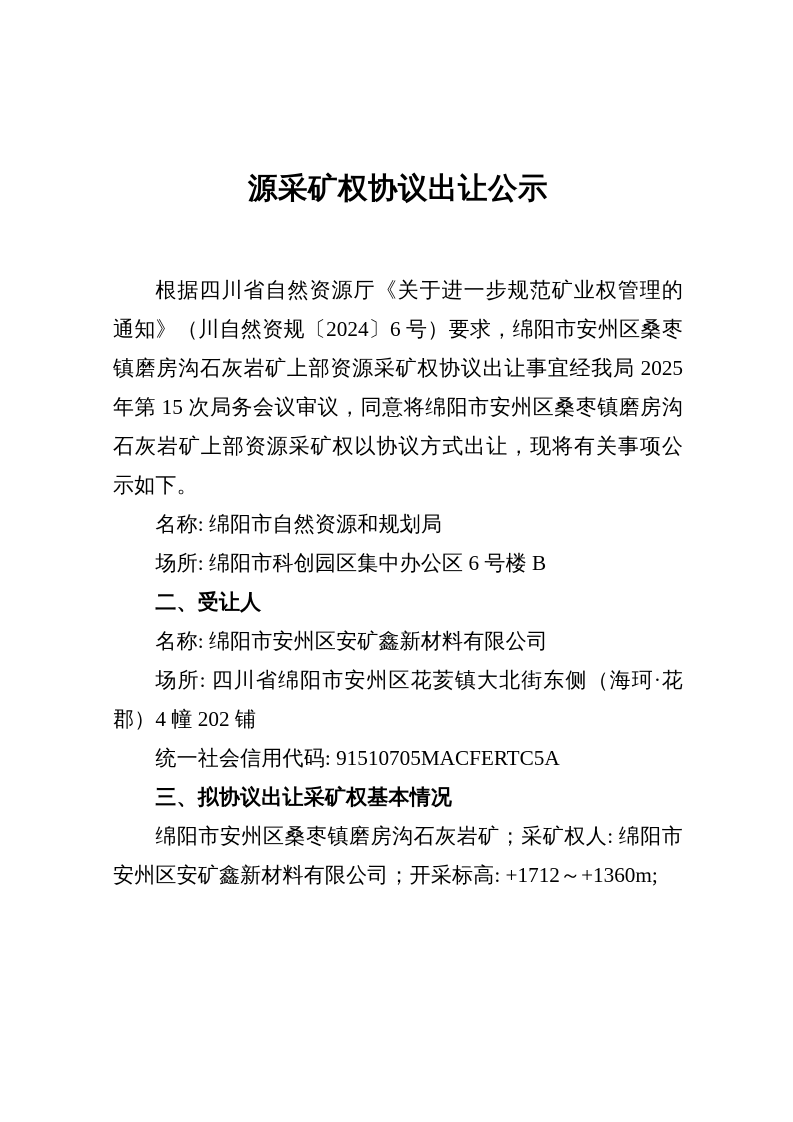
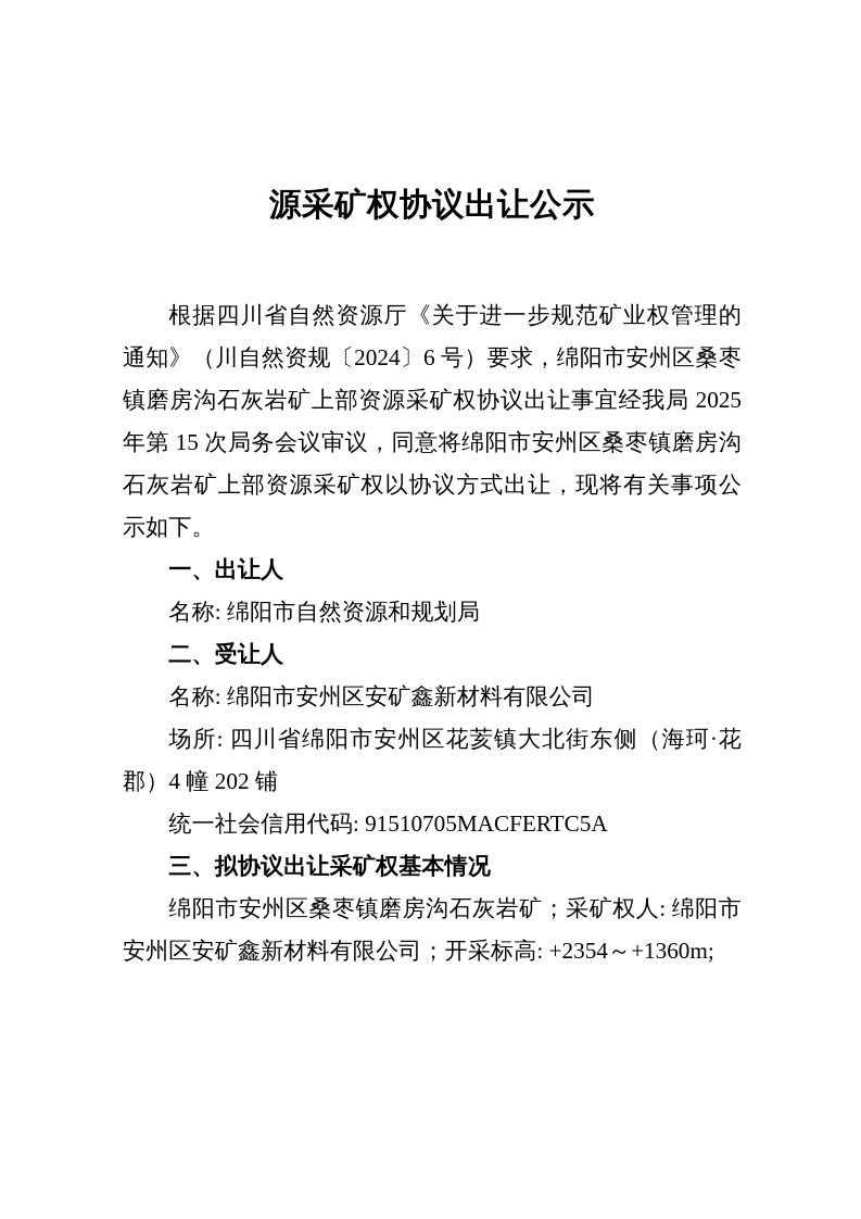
  源采矿权协议出让公示
  根据四川省自然资源厅《关于进一步规范矿业权管理的通知》（川自然资规〔2024〕6 号）要求，绵阳市安州区桑枣镇磨房沟石灰岩矿上部资源采矿权协议出让事宜经我局 2025 年第 15 次局务会议审议，同意将绵阳市安州区桑枣镇磨房沟石灰岩矿上部资源采矿权以协议方式出让，现将有关事项公示如下。
+ 一、出让人
  名称: 绵阳市自然资源和规划局
- 场所: 绵阳市科创园区集中办公区 6 号楼 B
  二、受让人
  名称: 绵阳市安州区安矿鑫新材料有限公司
  场所: 四川省绵阳市安州区花荄镇大北街东侧（海珂·花郡）4 幢 202 铺
  统一社会信用代码: 91510705MACFERTC5A
  三、拟协议出让采矿权基本情况
- 绵阳市安州区桑枣镇磨房沟石灰岩矿；采矿权人: 绵阳市安州区安矿鑫新材料有限公司；开采标高: +1712～+1360m;
+ 绵阳市安州区桑枣镇磨房沟石灰岩矿；采矿权人: 绵阳市安州区安矿鑫新材料有限公司；开采标高: +2354～+1360m;
